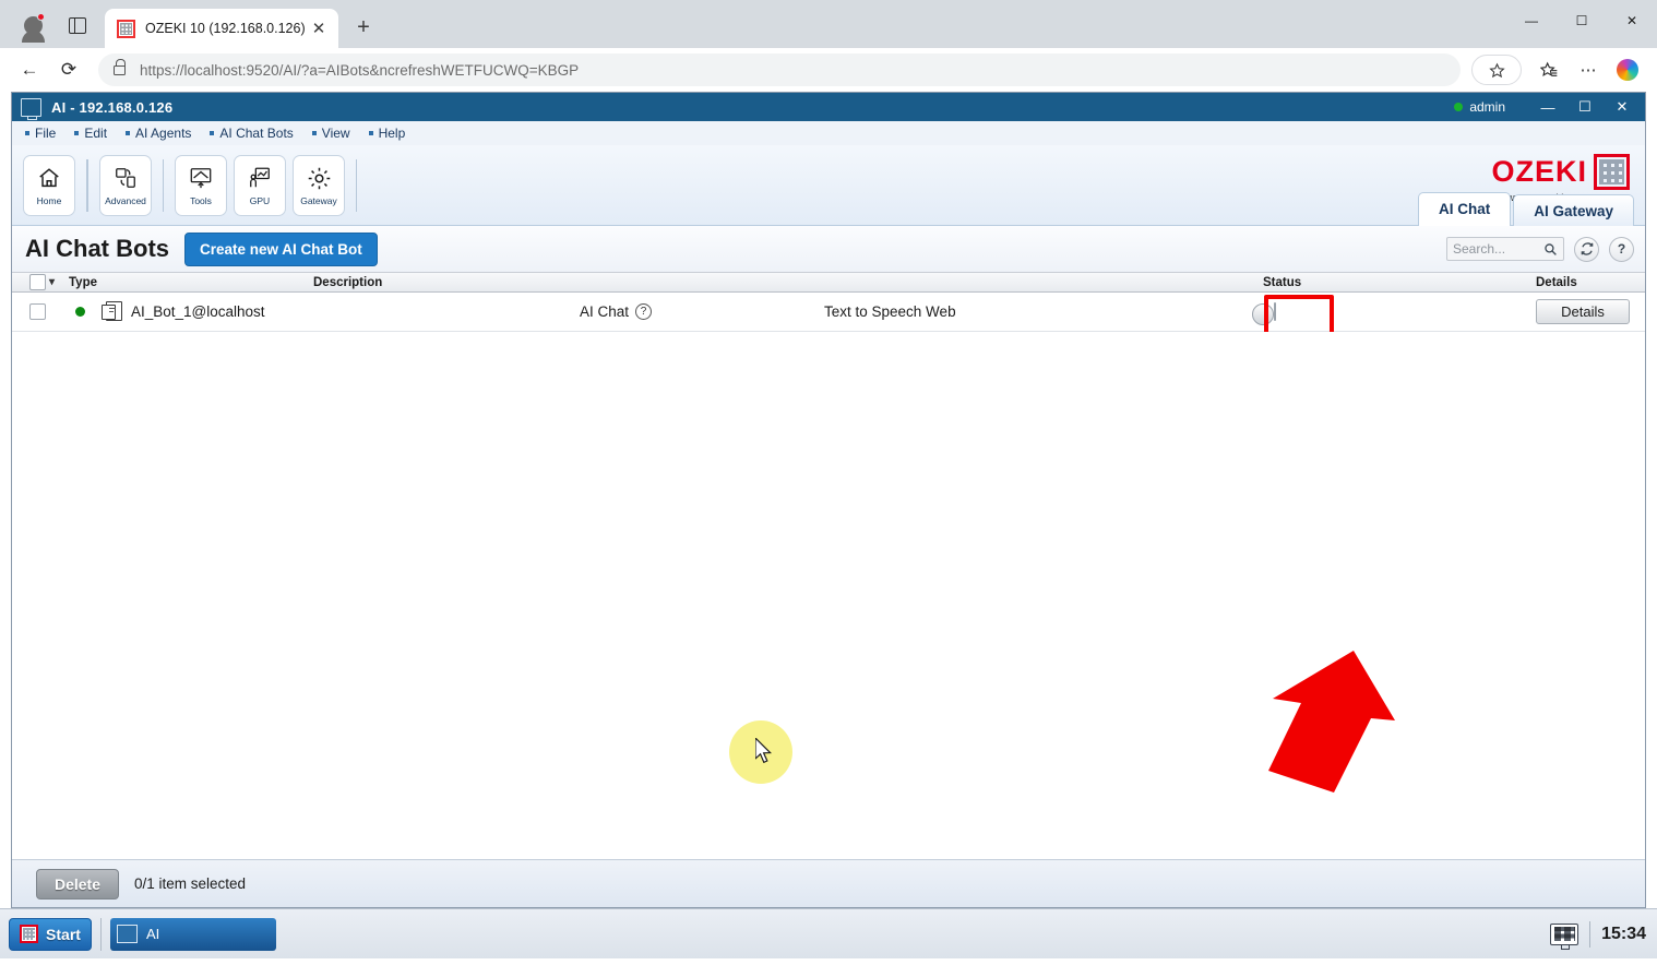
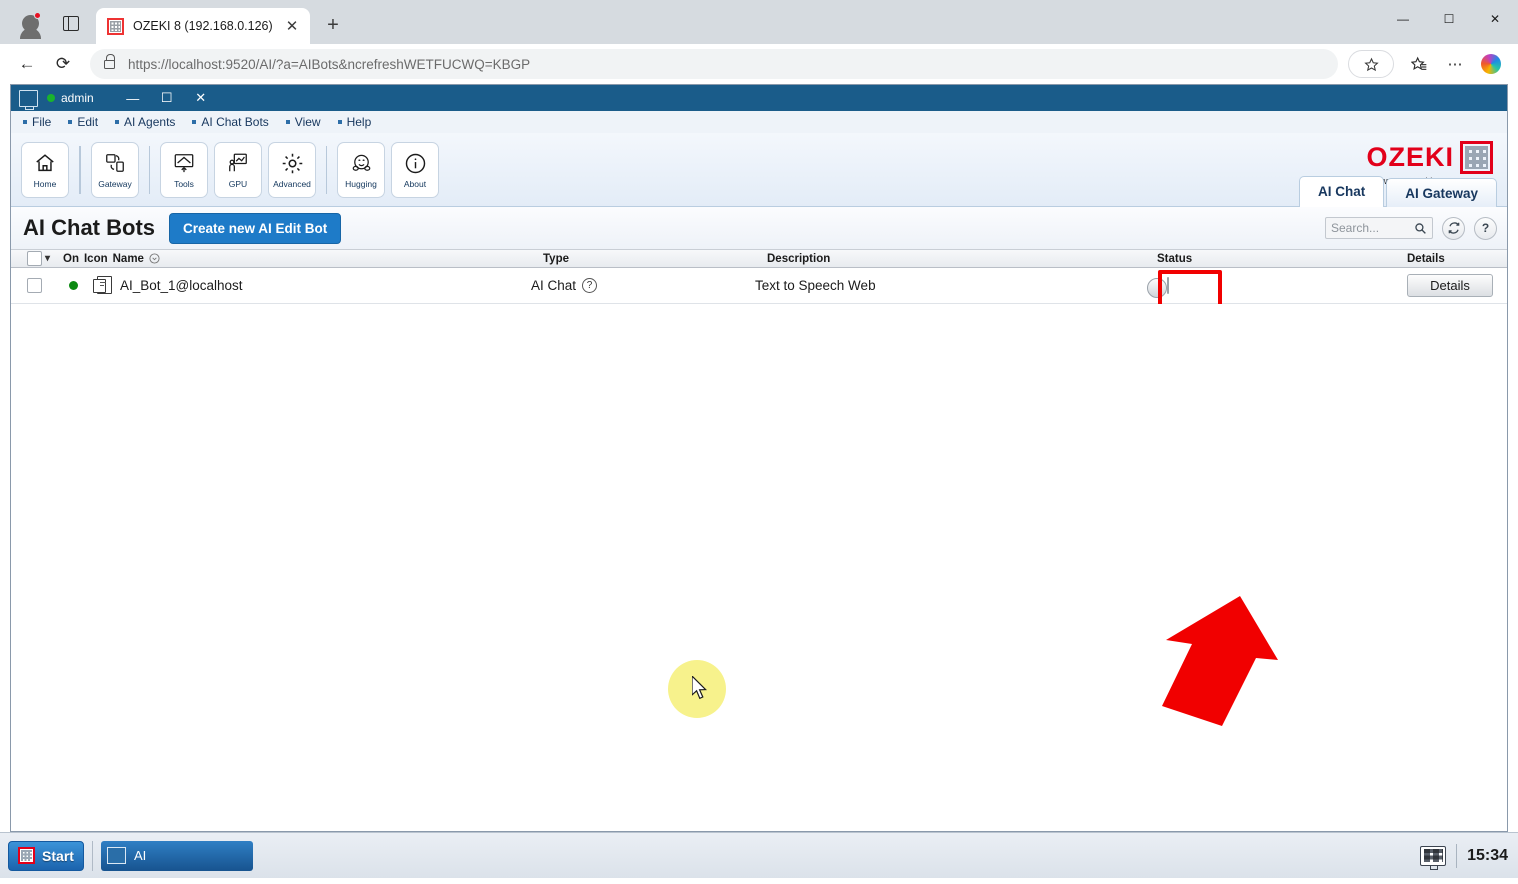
- OZEKI 10 (192.168.0.126)
+ OZEKI 8 (192.168.0.126)
  ✕
  +
  —
  ☐
  ✕
  ←
  ⟳
  https://localhost:9520/AI/?a=AIBots&ncrefreshWETFUCWQ=KBGP
  ⋯
- AI - 192.168.0.126
  admin
  —
  ☐
  ✕
  File
  Edit
  AI Agents
  AI Chat Bots
  View
  Help
  Home
- Advanced
+ Gateway
  Tools
  GPU
- Gateway
+ Advanced
+ Hugging
+ About
  OZEKI
  AI Chat
  AI Gateway
  AI Chat Bots
- Create new AI Chat Bot
+ Create new AI Edit Bot
  Search...
  ?
  ▾
+ On
+ Icon
+ Name
  Type
  Description
  Status
  Details
  AI_Bot_1@localhost
  AI Chat
  ?
  Text to Speech Web
  Details
- Delete
- 0/1 item selected
  Start
  AI
  15:34
